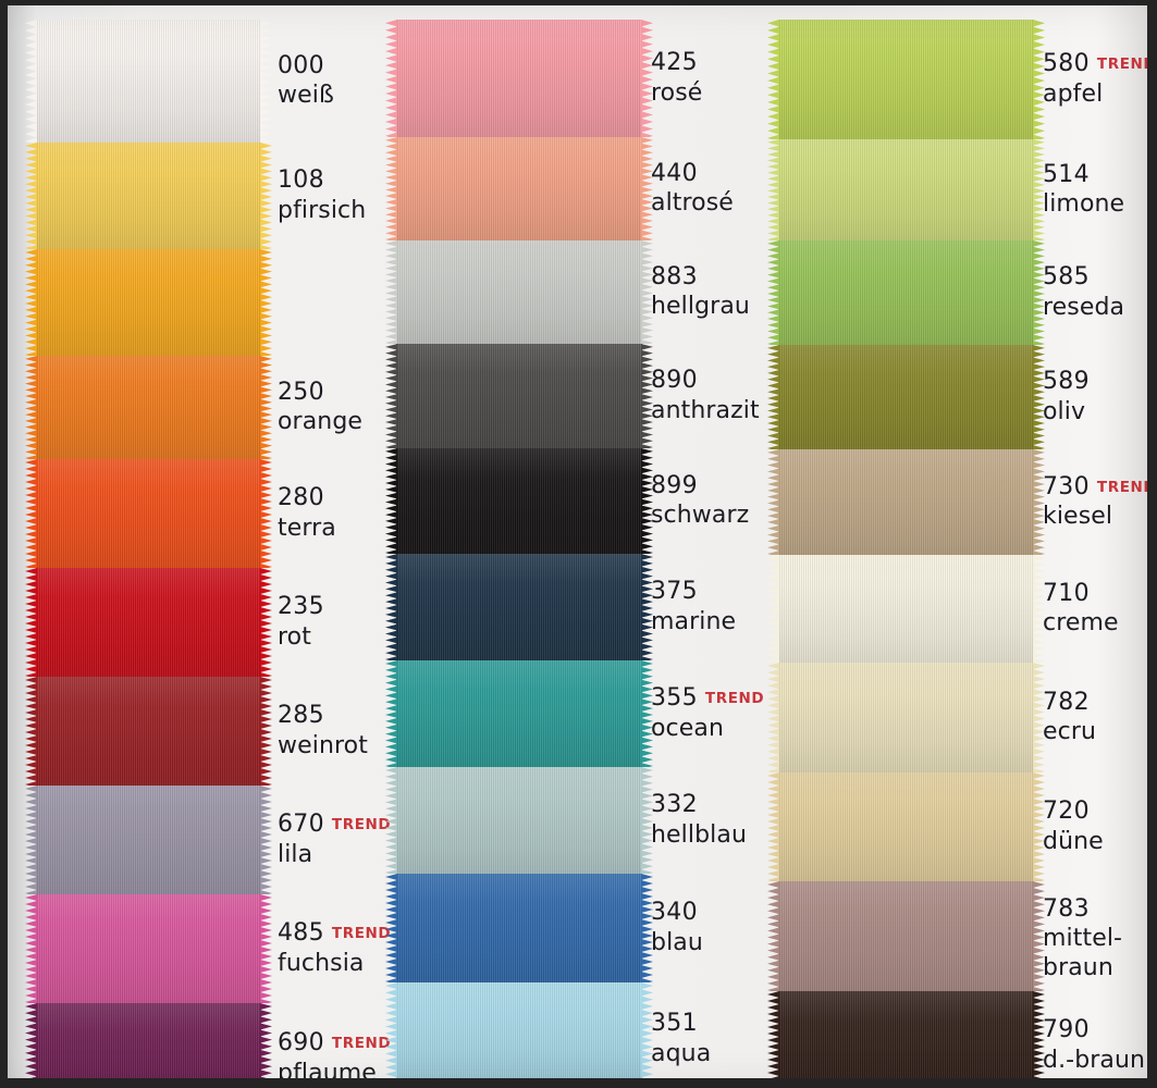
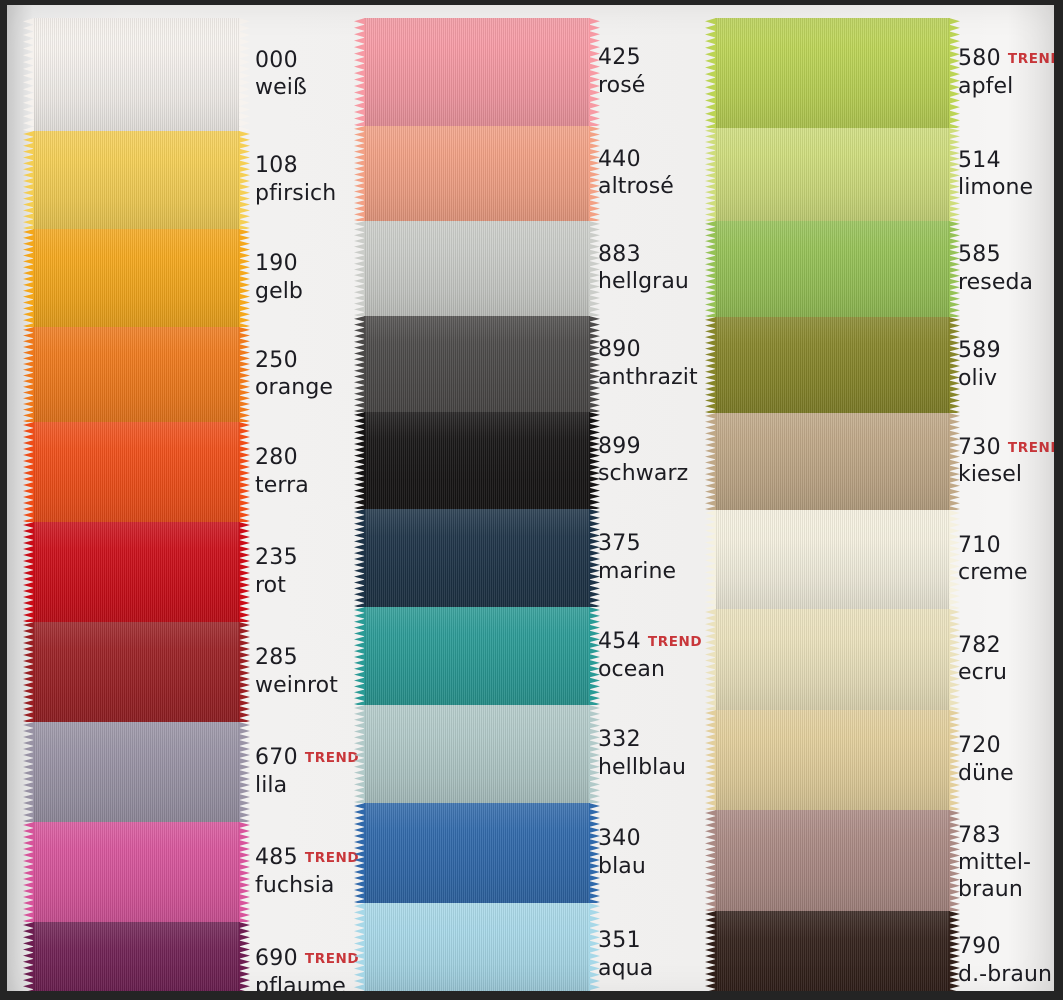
  000
  weiß
  108
  pfirsich
+ 190
+ gelb
  250
  orange
  280
  terra
  235
  rot
  285
  weinrot
  670 TREND
  lila
  485 TREND
  fuchsia
  690 TREND
  pflaume
  425
  rosé
  440
  altrosé
  883
  hellgrau
  890
  anthrazit
  899
  schwarz
  375
  marine
- 355 TREND
+ 454 TREND
  ocean
  332
  hellblau
  340
  blau
  351
  aqua
  580 TREN
  apfel
  514
  limone
  585
  reseda
  589
  oliv
  730 TREN
  kiesel
  710
  creme
  782
  ecru
  720
  düne
  783
  mittel-
  braun
  790
  d.-braun
